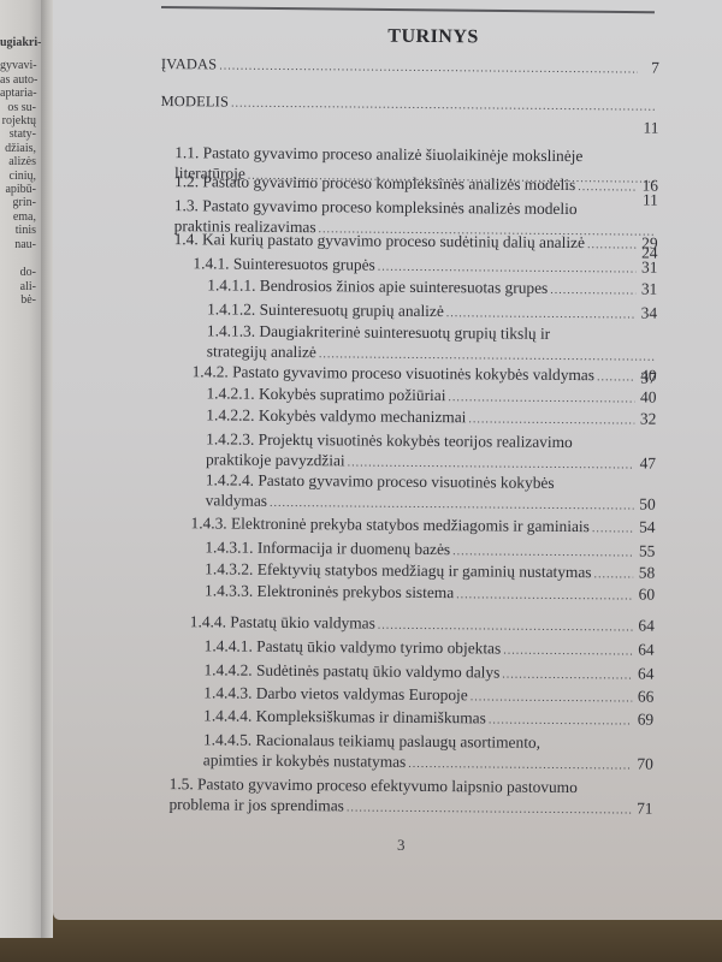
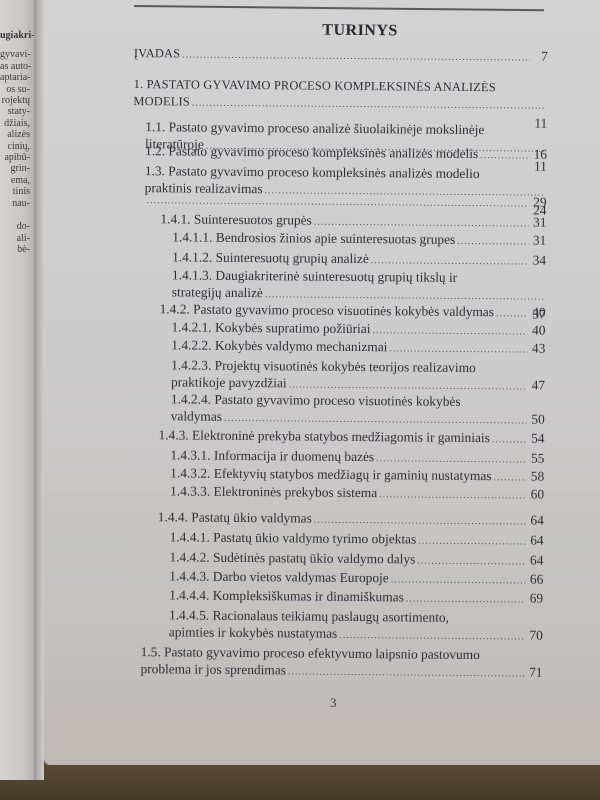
  ugiakri
  gyvavi-
  as auto-
  aptaria-
  os su-
  rojektų
  staty-
  džiais,
  alizės
  cinių,
  apibū-
  grin-
  ema,
  tinis
  nau-
  do-
  ali-
  bė-
  TURINYS
  ĮVADAS
  7
+ 1. PASTATO GYVAVIMO PROCESO KOMPLEKSINĖS ANALIZĖS
  MODELIS
  11
  1.1. Pastato gyvavimo proceso analizė šiuolaikinėje mokslinėje
  literatūroje
  11
  1.2. Pastato gyvavimo proceso kompleksinės analizės modelis
  16
  1.3. Pastato gyvavimo proceso kompleksinės analizės modelio
  praktinis realizavimas
  24
- 1.4. Kai kurių pastato gyvavimo proceso sudėtinių dalių analizė
  29
  1.4.1. Suinteresuotos grupės
  31
  1.4.1.1. Bendrosios žinios apie suinteresuotas grupes
  31
  1.4.1.2. Suinteresuotų grupių analizė
  34
  1.4.1.3. Daugiakriterinė suinteresuotų grupių tikslų ir
  strategijų analizė
  37
  1.4.2. Pastato gyvavimo proceso visuotinės kokybės valdymas
  40
  1.4.2.1. Kokybės supratimo požiūriai
  40
  1.4.2.2. Kokybės valdymo mechanizmai
- 32
+ 43
  1.4.2.3. Projektų visuotinės kokybės teorijos realizavimo
  praktikoje pavyzdžiai
  47
  1.4.2.4. Pastato gyvavimo proceso visuotinės kokybės
  valdymas
  50
  1.4.3. Elektroninė prekyba statybos medžiagomis ir gaminiais
  54
  1.4.3.1. Informacija ir duomenų bazės
  55
  1.4.3.2. Efektyvių statybos medžiagų ir gaminių nustatymas
  58
  1.4.3.3. Elektroninės prekybos sistema
  60
  1.4.4. Pastatų ūkio valdymas
  64
  1.4.4.1. Pastatų ūkio valdymo tyrimo objektas
  64
  1.4.4.2. Sudėtinės pastatų ūkio valdymo dalys
  64
  1.4.4.3. Darbo vietos valdymas Europoje
  66
  1.4.4.4. Kompleksiškumas ir dinamiškumas
  69
  1.4.4.5. Racionalaus teikiamų paslaugų asortimento,
  apimties ir kokybės nustatymas
  70
  1.5. Pastato gyvavimo proceso efektyvumo laipsnio pastovumo
  problema ir jos sprendimas
  71
  3
